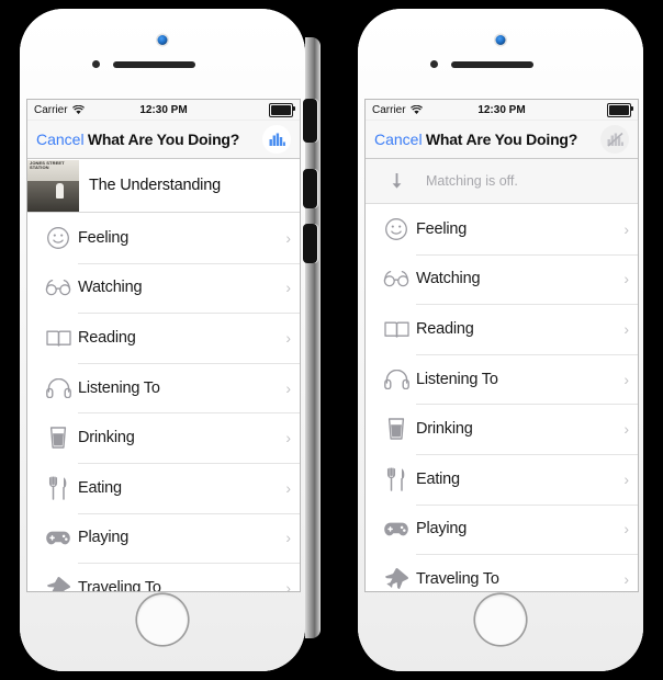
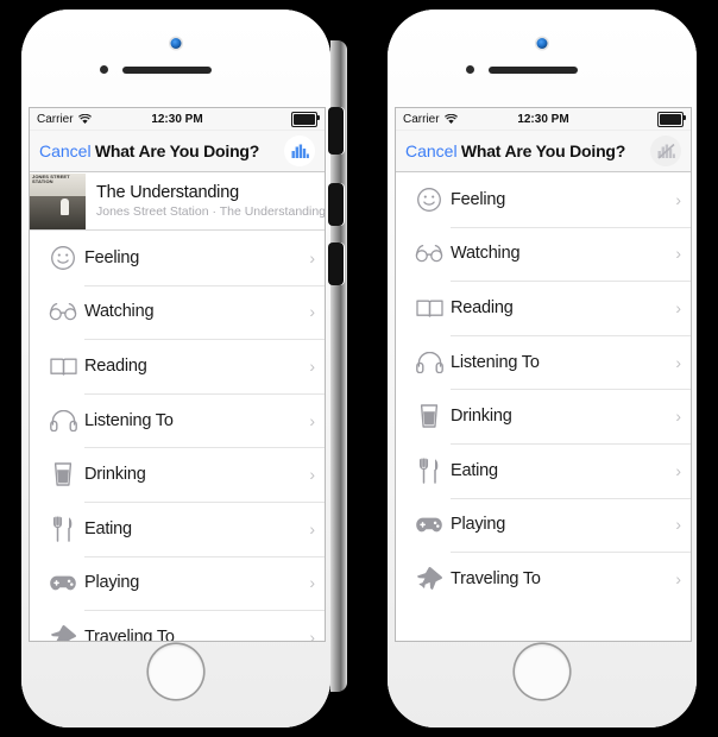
  Carrier
  12:30 PM
  Cancel
  What Are You Doing?
  The Understanding
+ Jones Street Station · The Understanding
  Feeling
  ›
  Watching
  ›
  Reading
  ›
  Listening To
  ›
  Drinking
  ›
  Eating
  ›
  Playing
  ›
  Traveling To
  ›
  Carrier
  12:30 PM
  Cancel
  What Are You Doing?
- Matching is off.
  Feeling
  ›
  Watching
  ›
  Reading
  ›
  Listening To
  ›
  Drinking
  ›
  Eating
  ›
  Playing
  ›
  Traveling To
  ›
